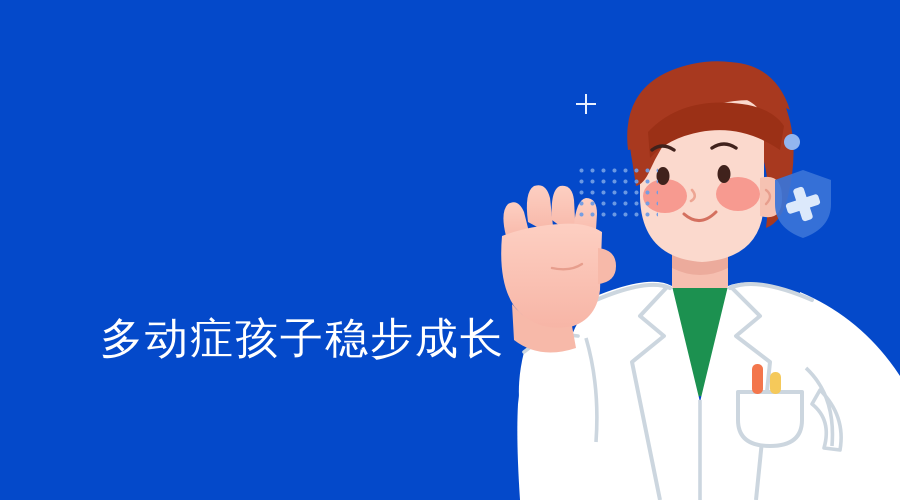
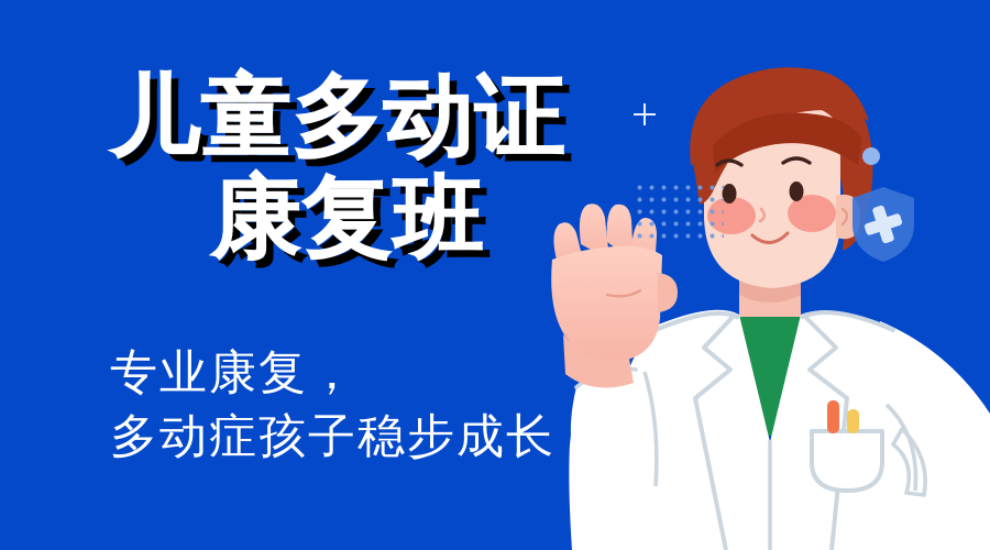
+ 儿童多动证
+ 康复班
+ 专业康复，
  多动症孩子稳步成长
